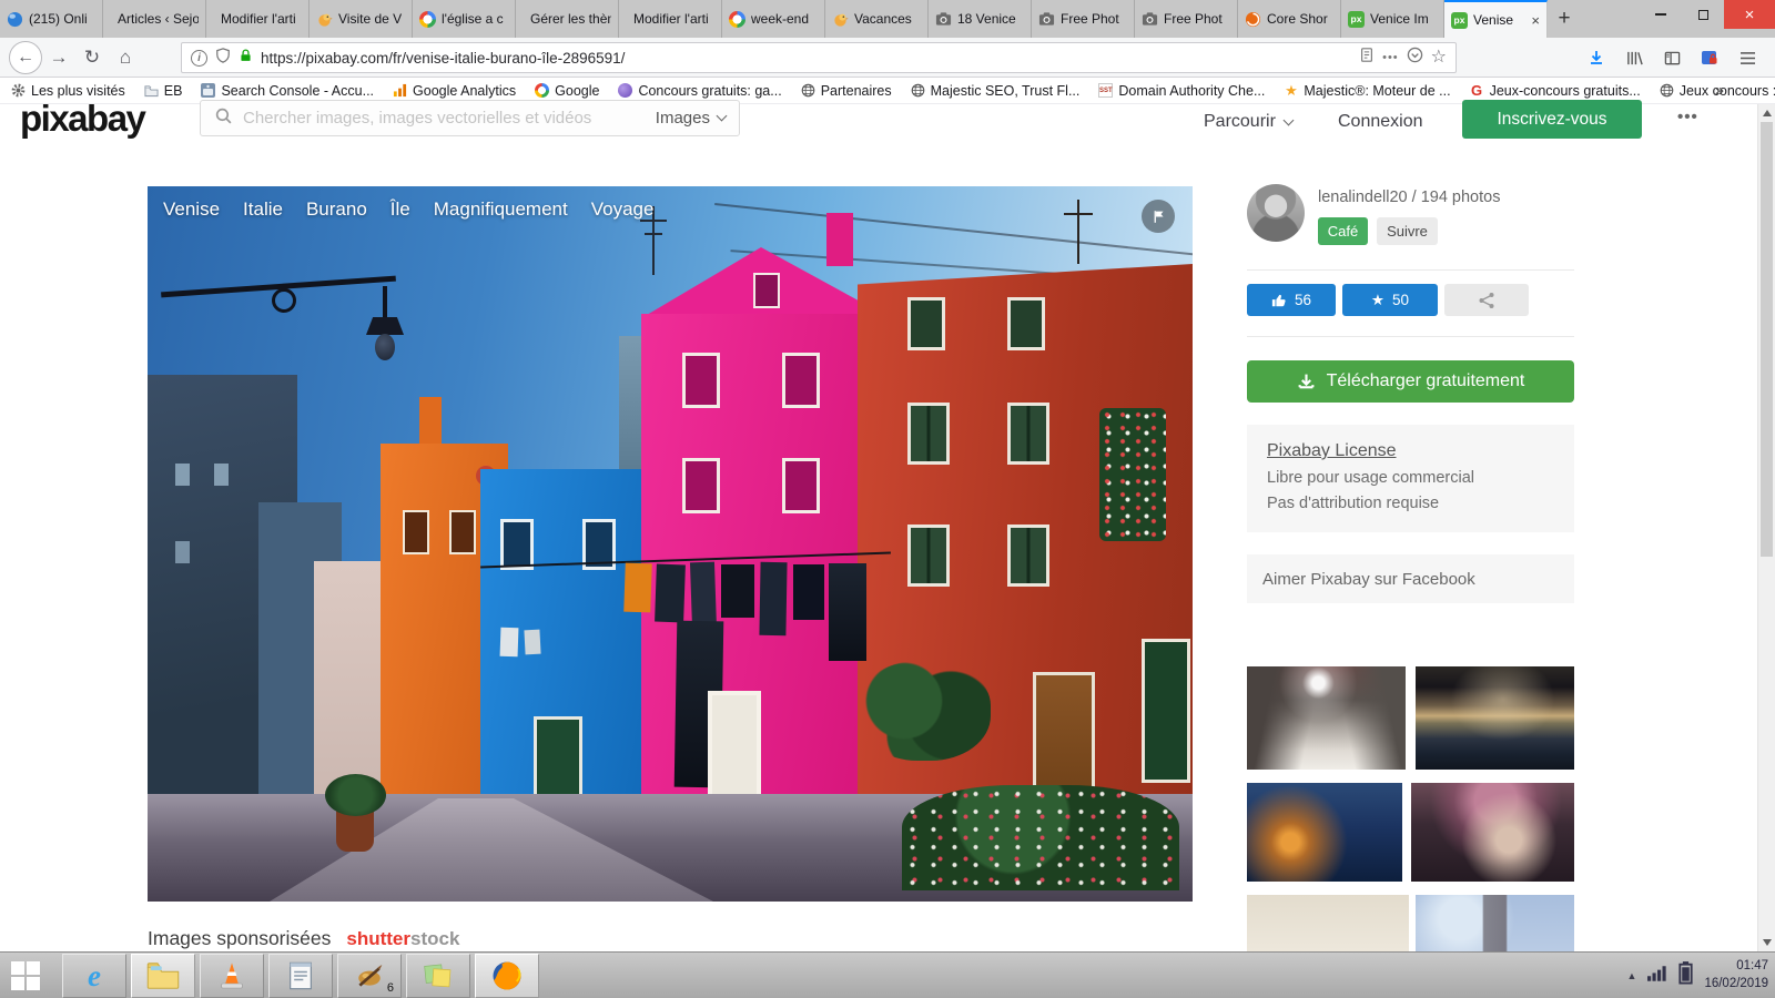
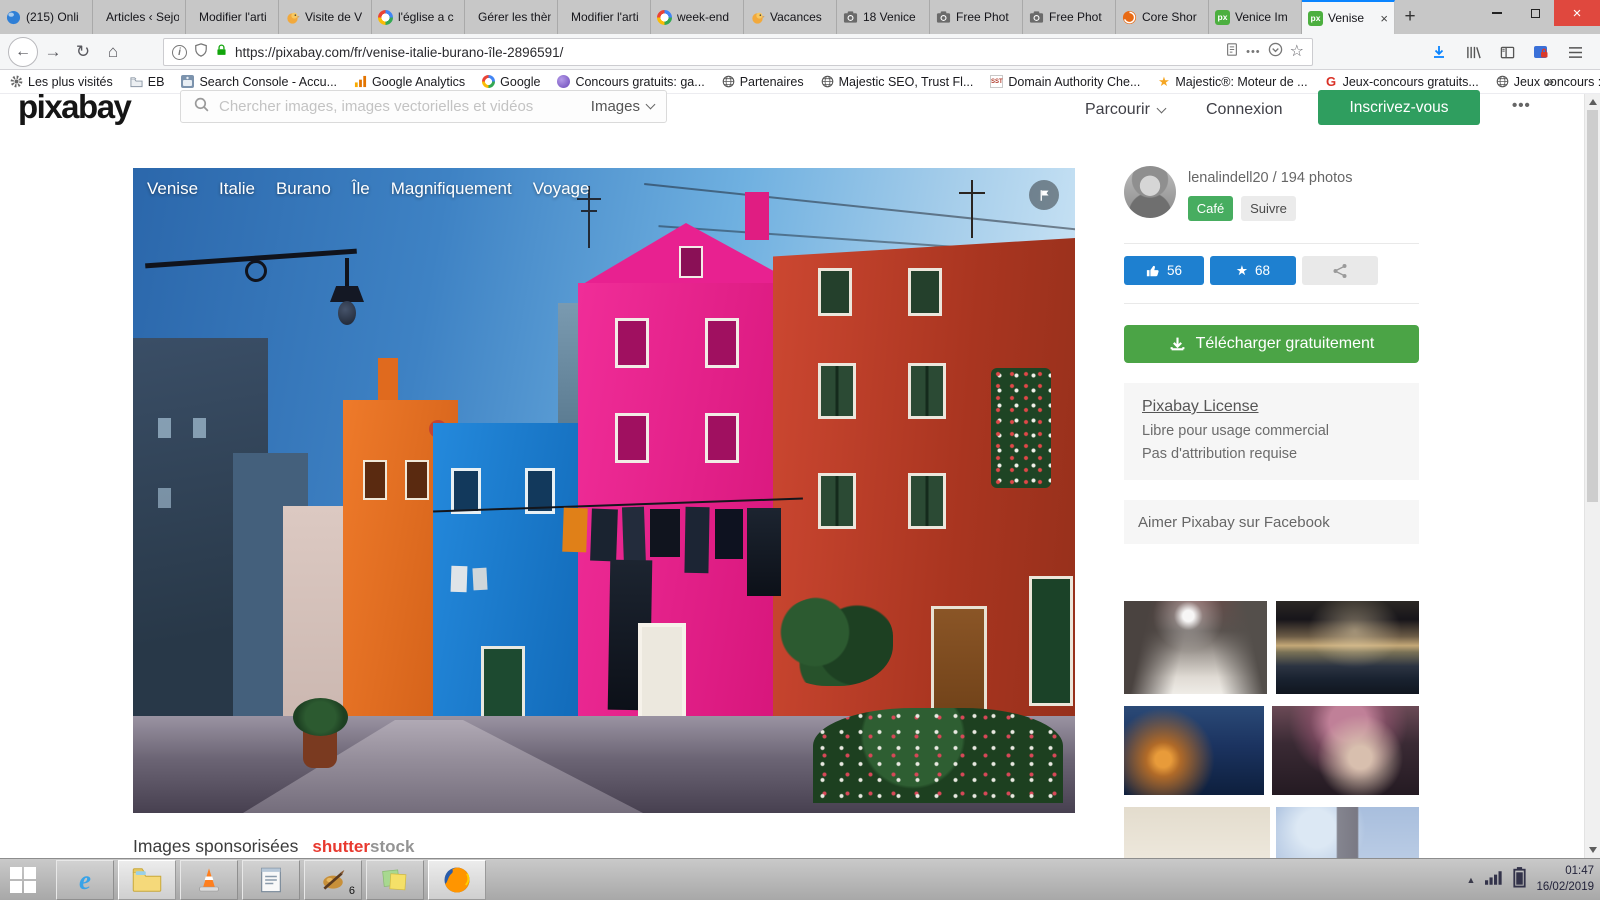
  (215) Onli
  Articles ‹ Sejo
  Modifier l'arti
  Visite de V
  l'église a c
  Gérer les thè
  Modifier l'arti
  week-end
  Vacances
  18 Venice
  Free Phot
  Free Phot
  Core Shor
  px
  Venice Im
  px
  Venise
  ×
  +
  ×
  ←
  →
  ↻
  ⌂
  i
  https://pixabay.com/fr/venise-italie-burano-île-2896591/
  •••
  ☆
  Les plus visités
  EB
  Search Console - Accu...
  Google Analytics
  Google
  Concours gratuits: ga...
  Partenaires
  Majestic SEO, Trust Fl...
  Domain Authority Che...
  ★
  Majestic®: Moteur de ...
  G
  Jeux-concours gratuits...
  »
  pixabay
  Chercher images, images vectorielles et vidéos
  Images
  Parcourir
  Connexion
  Inscrivez-vous
  •••
  Venise
  Italie
  Burano
  Île
  Magnifiquement
  Voyage
  lenalindell20 / 194 photos
  Café
  Suivre
  56
  ★
- 50
+ 68
  Télécharger gratuitement
  Pixabay License
  Libre pour usage commercial
  Pas d'attribution requise
  Aimer Pixabay sur Facebook
  Images sponsorisées
  shutterstock
  e
  6
  ▲
  01:47
  16/02/2019
